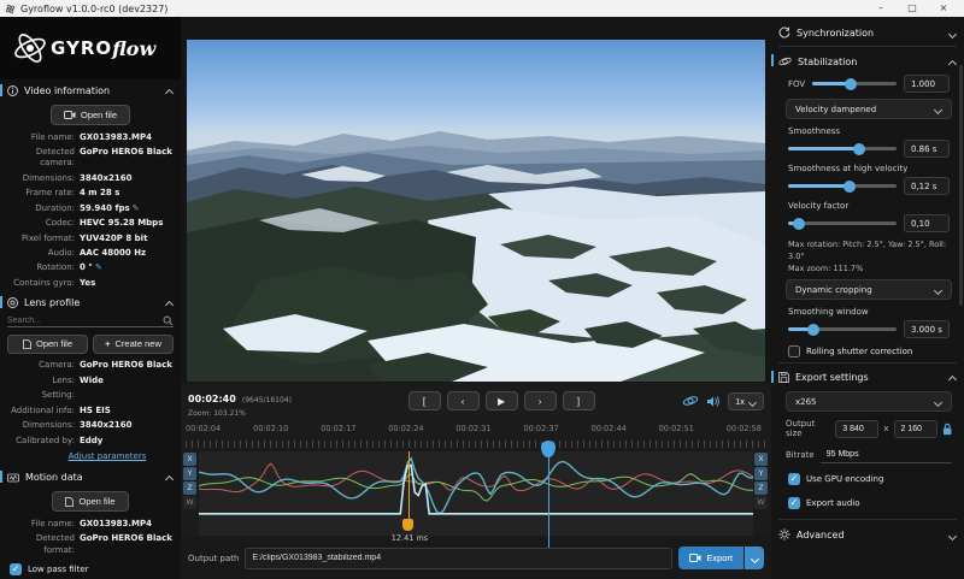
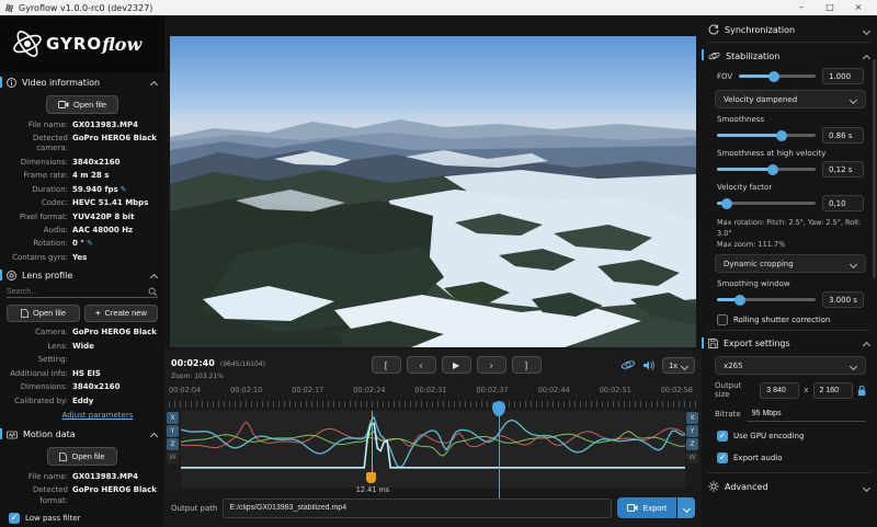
  Gyroflow v1.0.0-rc0 (dev2327)
  –
  □
  ×
  GYRO
  flow
  Video information
  Open file
  File name:
  GX013983.MP4
  Detected camera:
  GoPro HERO6 Black
  Dimensions:
  3840x2160
  Frame rate:
  4 m 28 s
  Duration:
  59.940 fps ✎
  Codec:
- HEVC 95.28 Mbps
+ HEVC 51.41 Mbps
  Pixel format:
  YUV420P 8 bit
  Audio:
  AAC 48000 Hz
  Rotation:
  0 ° ✎
  Contains gyro:
  Yes
  Lens profile
  Search...
  Open file
  +
  Create new
  Camera:
  GoPro HERO6 Black
  Lens:
  Wide
  Setting:
  Additional info:
  HS EIS
  Dimensions:
  3840x2160
  Calibrated by:
  Eddy
  Adjust parameters
  Motion data
  Open file
  File name:
  GX013983.MP4
  Detected format:
  GoPro HERO6 Black
  ✓
  Low pass filter
  [
  ‹
  ▶
  ›
  ]
  1x
  00:02:04
  00:02:10
  00:02:17
  00:02:24
  00:02:31
  00:02:37
  00:02:44
  00:02:51
  00:02:58
  12.41 ms
  Output path
  E:/clips/GX013983_stabilized.mp4
  Export
  Synchronization
  Stabilization
  FOV
  1.000
  Velocity dampened
  Smoothness
  0.86 s
  Smoothness at high velocity
  0,12 s
  Velocity factor
  0,10
  Max rotation: Pitch: 2.5°, Yaw: 2.5°, Roll: 3.0°
  Max zoom: 111.7%
  Dynamic cropping
  Smoothing window
  3.000 s
  Rolling shutter correction
  Export settings
  x265
  Output size
  3 840
  x
  2 160
  Bitrate
  95 Mbps
  ✓
  Use GPU encoding
  ✓
  Export audio
  Advanced
